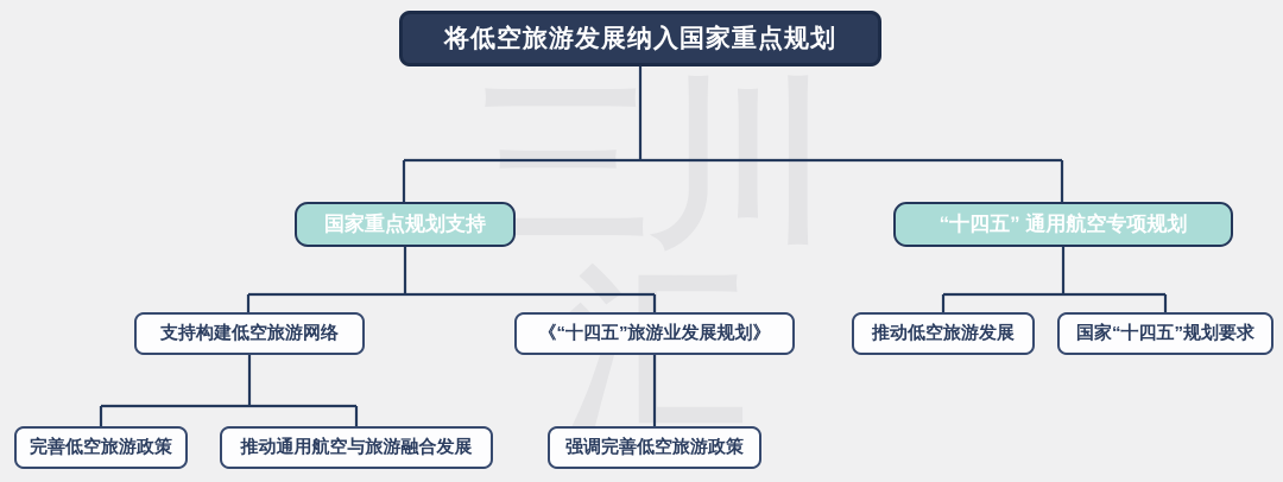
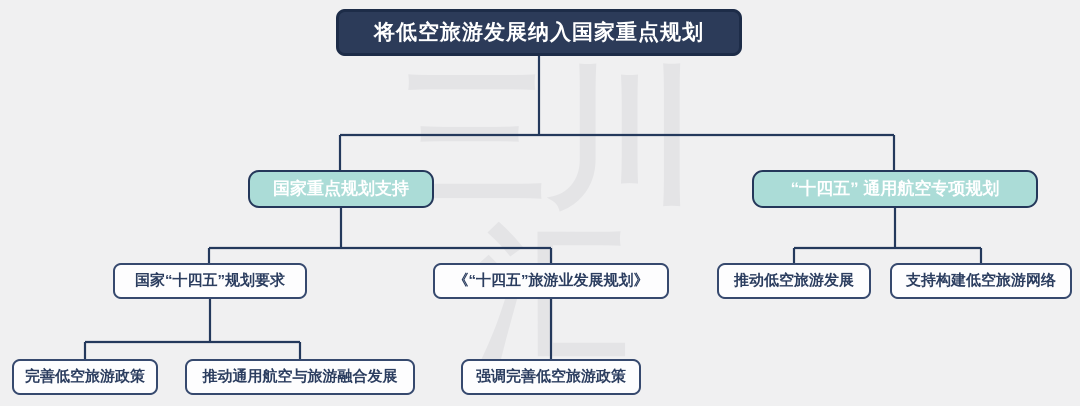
  三川
  将低空旅游发展纳入国家重点规划
  国家重点规划支持
  “十四五” 通用航空专项规划
- 支持构建低空旅游网络
+ 国家“十四五”规划要求
  《“十四五”旅游业发展规划》
  推动低空旅游发展
- 国家“十四五”规划要求
+ 支持构建低空旅游网络
  完善低空旅游政策
  推动通用航空与旅游融合发展
  强调完善低空旅游政策
